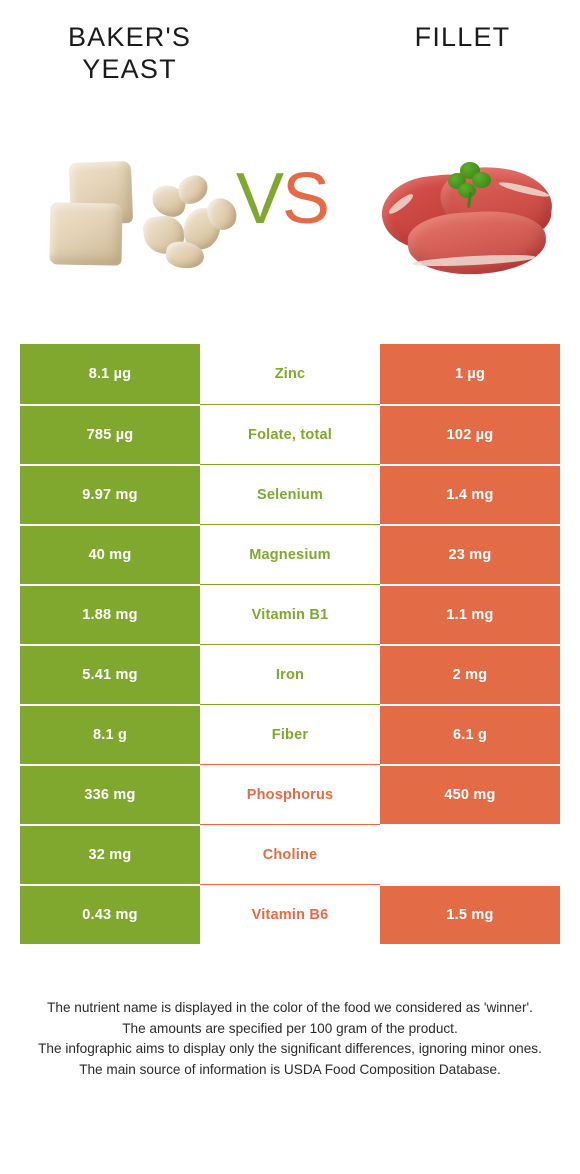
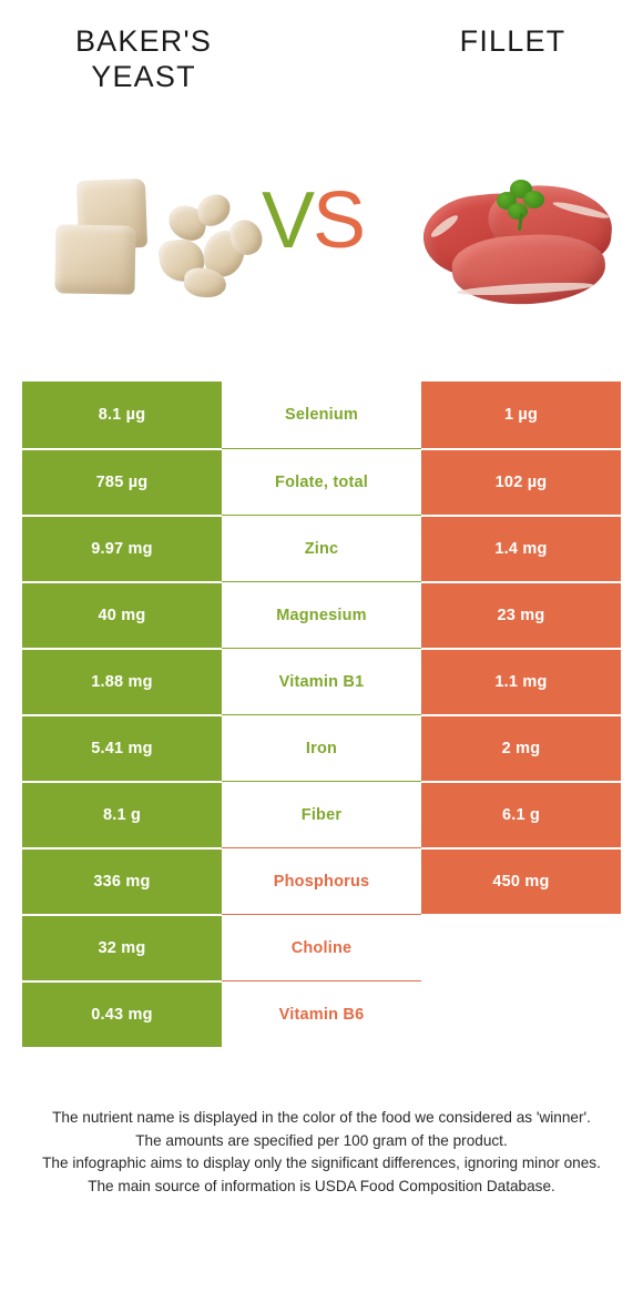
  BAKER'S YEAST
  FILLET
  VS
  8.1 µg
- Zinc
+ Selenium
  1 µg
  785 µg
  Folate, total
  102 µg
  9.97 mg
- Selenium
+ Zinc
  1.4 mg
  40 mg
  Magnesium
  23 mg
  1.88 mg
  Vitamin B1
  1.1 mg
  5.41 mg
  Iron
  2 mg
  8.1 g
  Fiber
  6.1 g
  336 mg
  Phosphorus
  450 mg
  32 mg
  Choline
  0.43 mg
  Vitamin B6
- 1.5 mg
  The nutrient name is displayed in the color of the food we considered as 'winner'.
  The amounts are specified per 100 gram of the product.
  The infographic aims to display only the significant differences, ignoring minor ones.
  The main source of information is USDA Food Composition Database.
